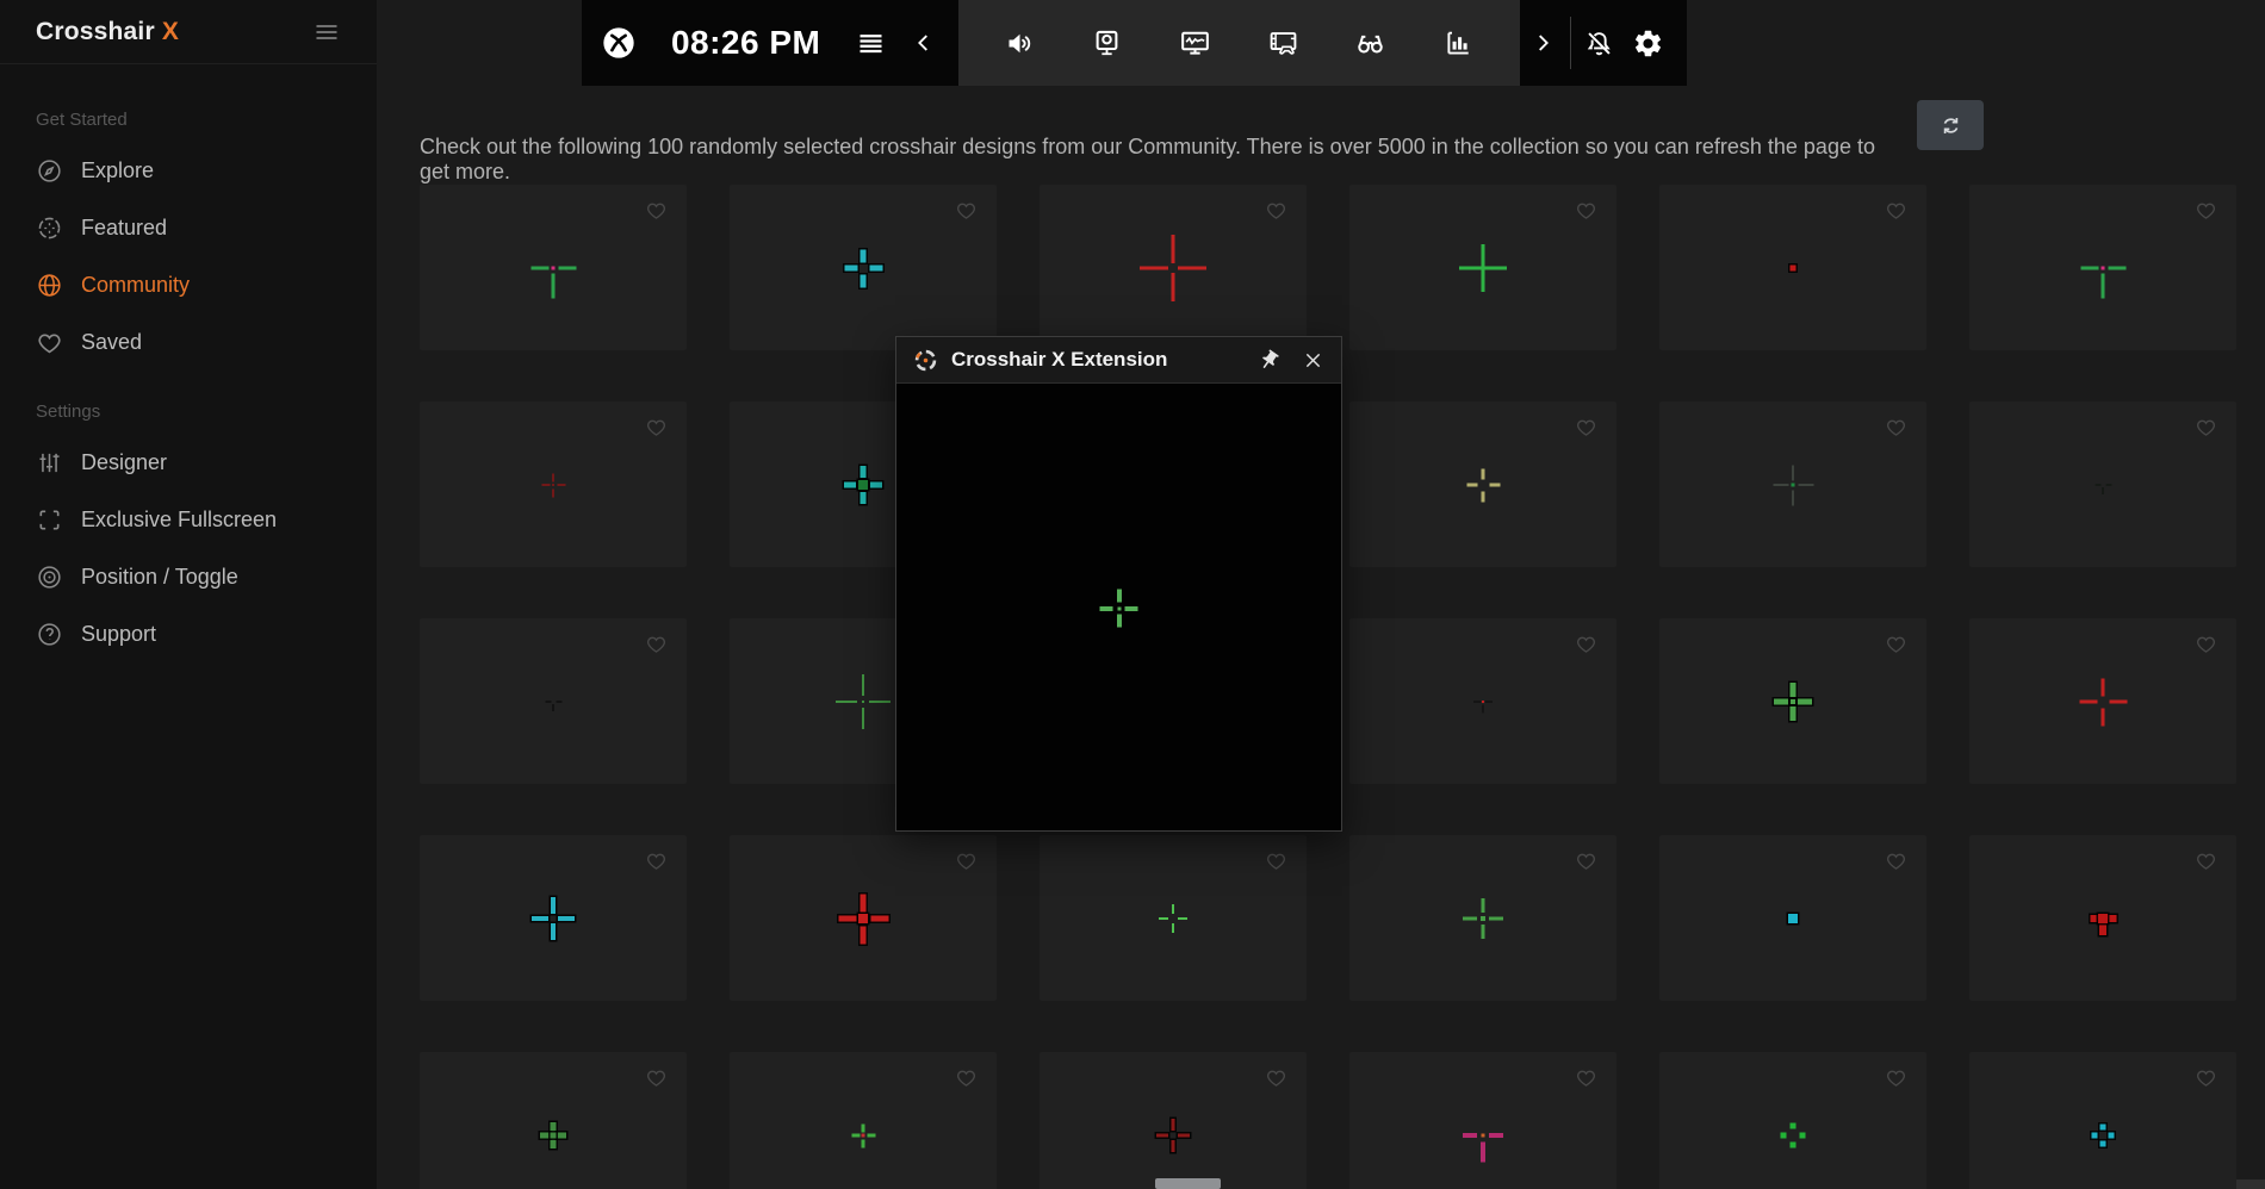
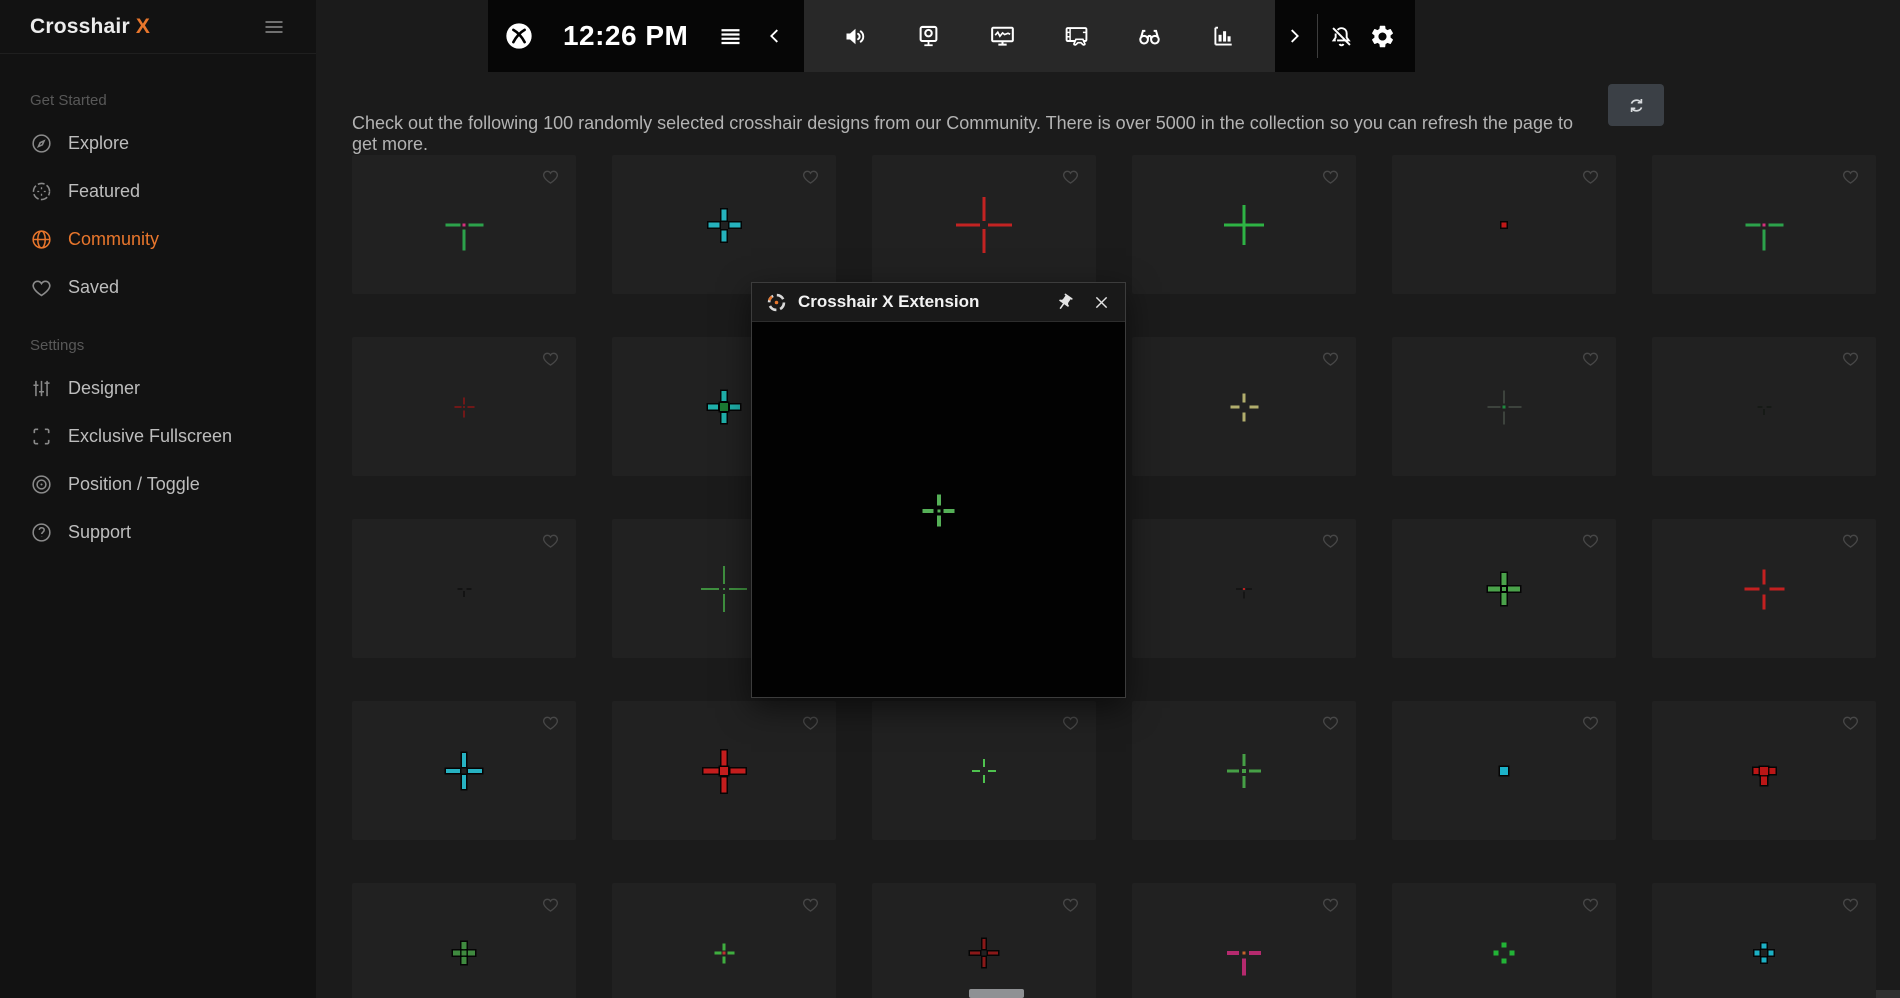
  Crosshair X
  Get Started
  Explore
  Featured
  Community
  Saved
  Settings
  Designer
  Exclusive Fullscreen
  Position / Toggle
  Support
  Check out the following 100 randomly selected crosshair designs from our Community. There is over 5000 in the collection so you can refresh the page to get more.
- 08:26 PM
+ 12:26 PM
  Crosshair X Extension
